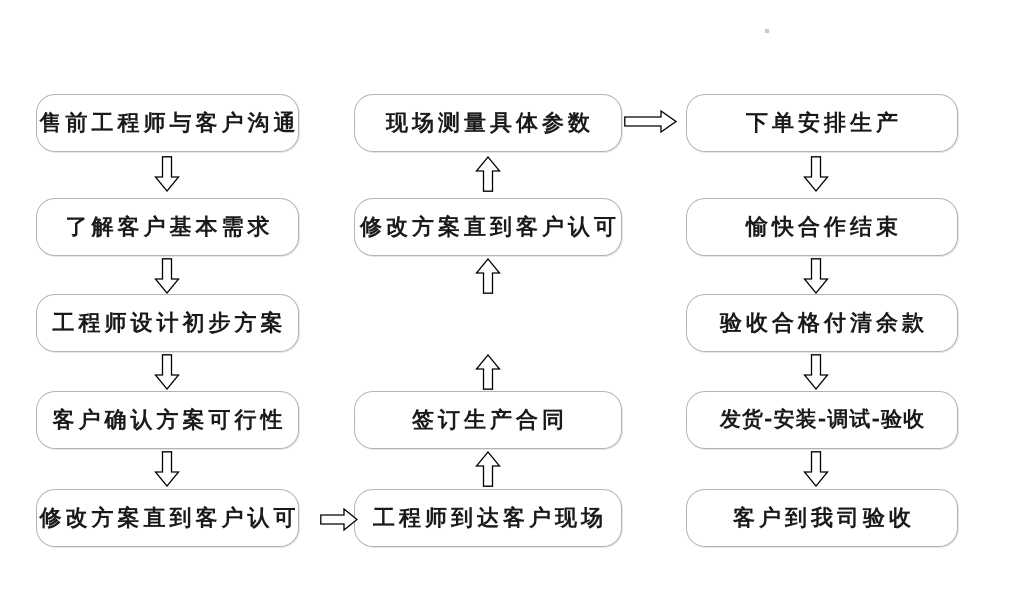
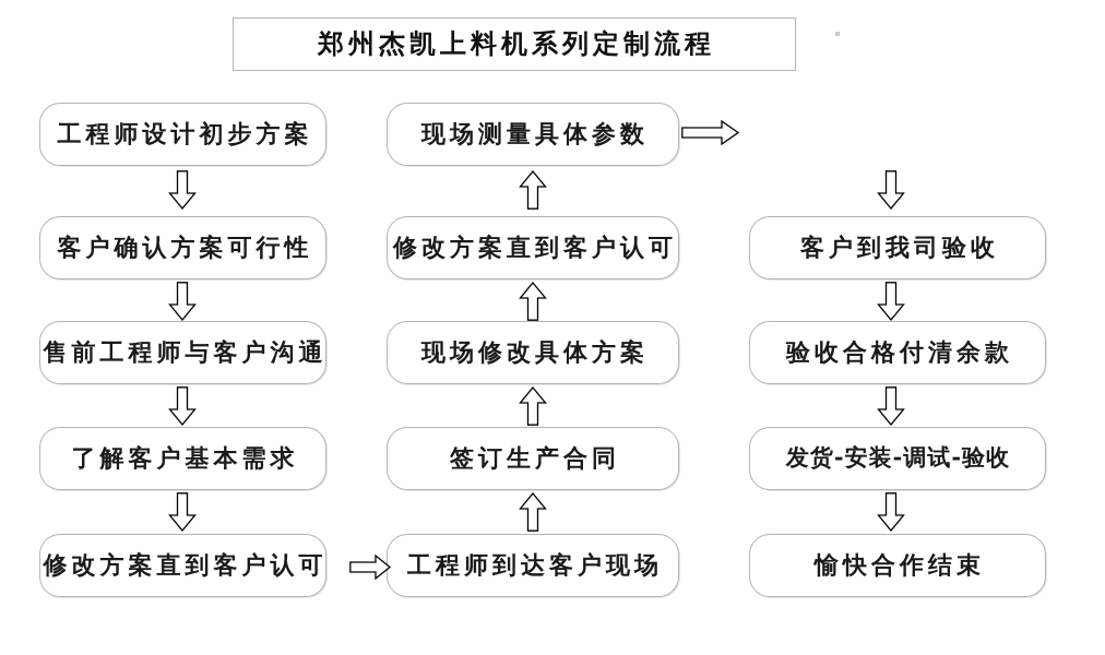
+ 郑州杰凯上料机系列定制流程
- 售前工程师与客户沟通
+ 工程师设计初步方案
- 了解客户基本需求
+ 客户确认方案可行性
- 工程师设计初步方案
+ 售前工程师与客户沟通
- 客户确认方案可行性
+ 了解客户基本需求
  修改方案直到客户认可
  现场测量具体参数
  修改方案直到客户认可
+ 现场修改具体方案
  签订生产合同
  工程师到达客户现场
- 下单安排生产
- 愉快合作结束
+ 客户到我司验收
  验收合格付清余款
  发货-安装-调试-验收
- 客户到我司验收
+ 愉快合作结束
